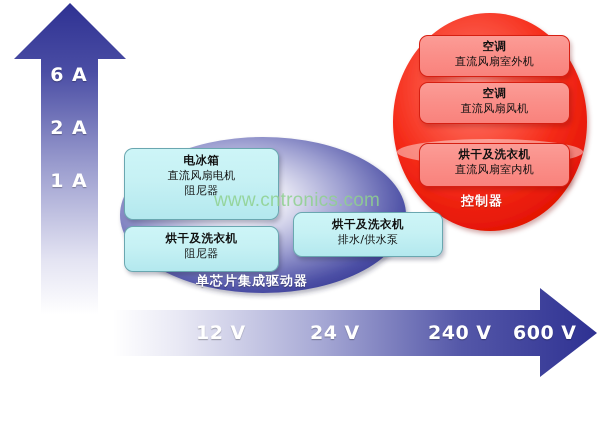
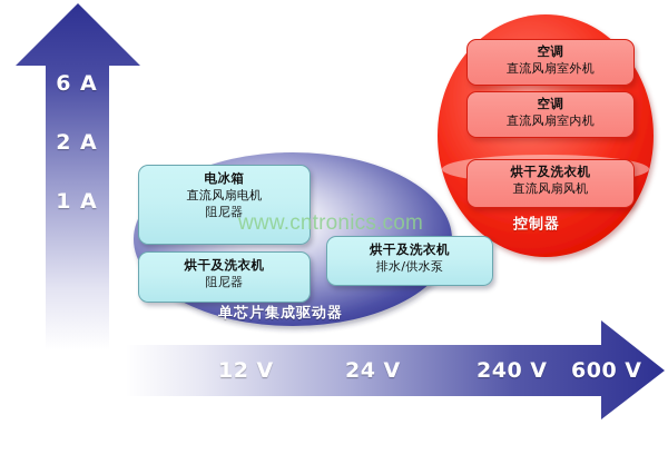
  6 A
  2 A
  1 A
  12 V
  24 V
  240 V
  600 V
  电冰箱
  直流风扇电机
  阻尼器
  烘干及洗衣机
  阻尼器
  烘干及洗衣机
  排水/供水泵
  单芯片集成驱动器
  空调
  直流风扇室外机
  空调
- 直流风扇风机
+ 直流风扇室内机
  烘干及洗衣机
- 直流风扇室内机
+ 直流风扇风机
  控制器
  www.cntronics.com
